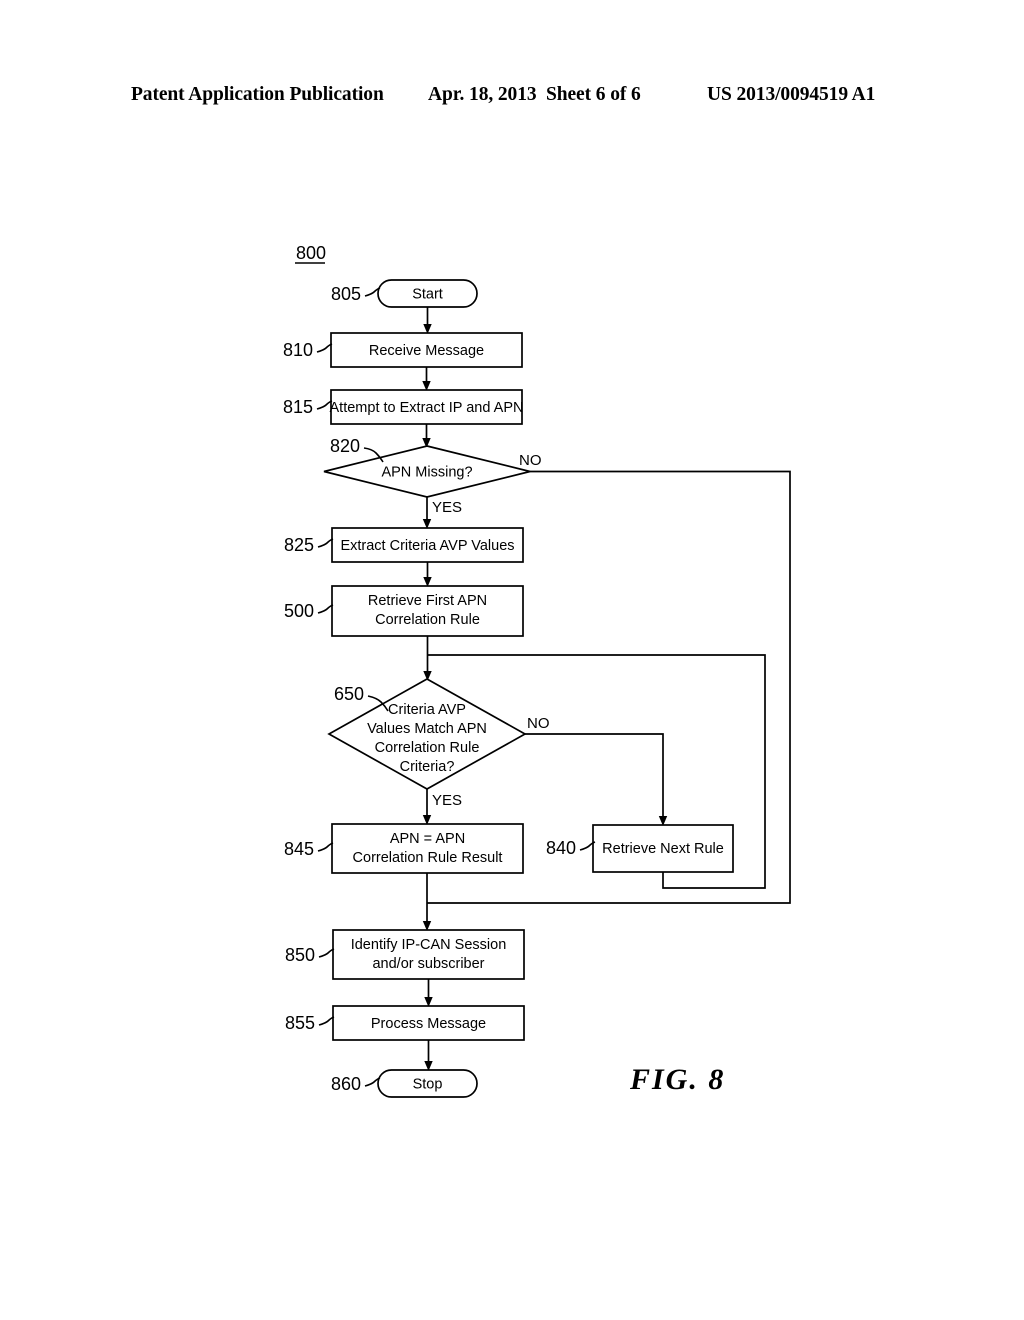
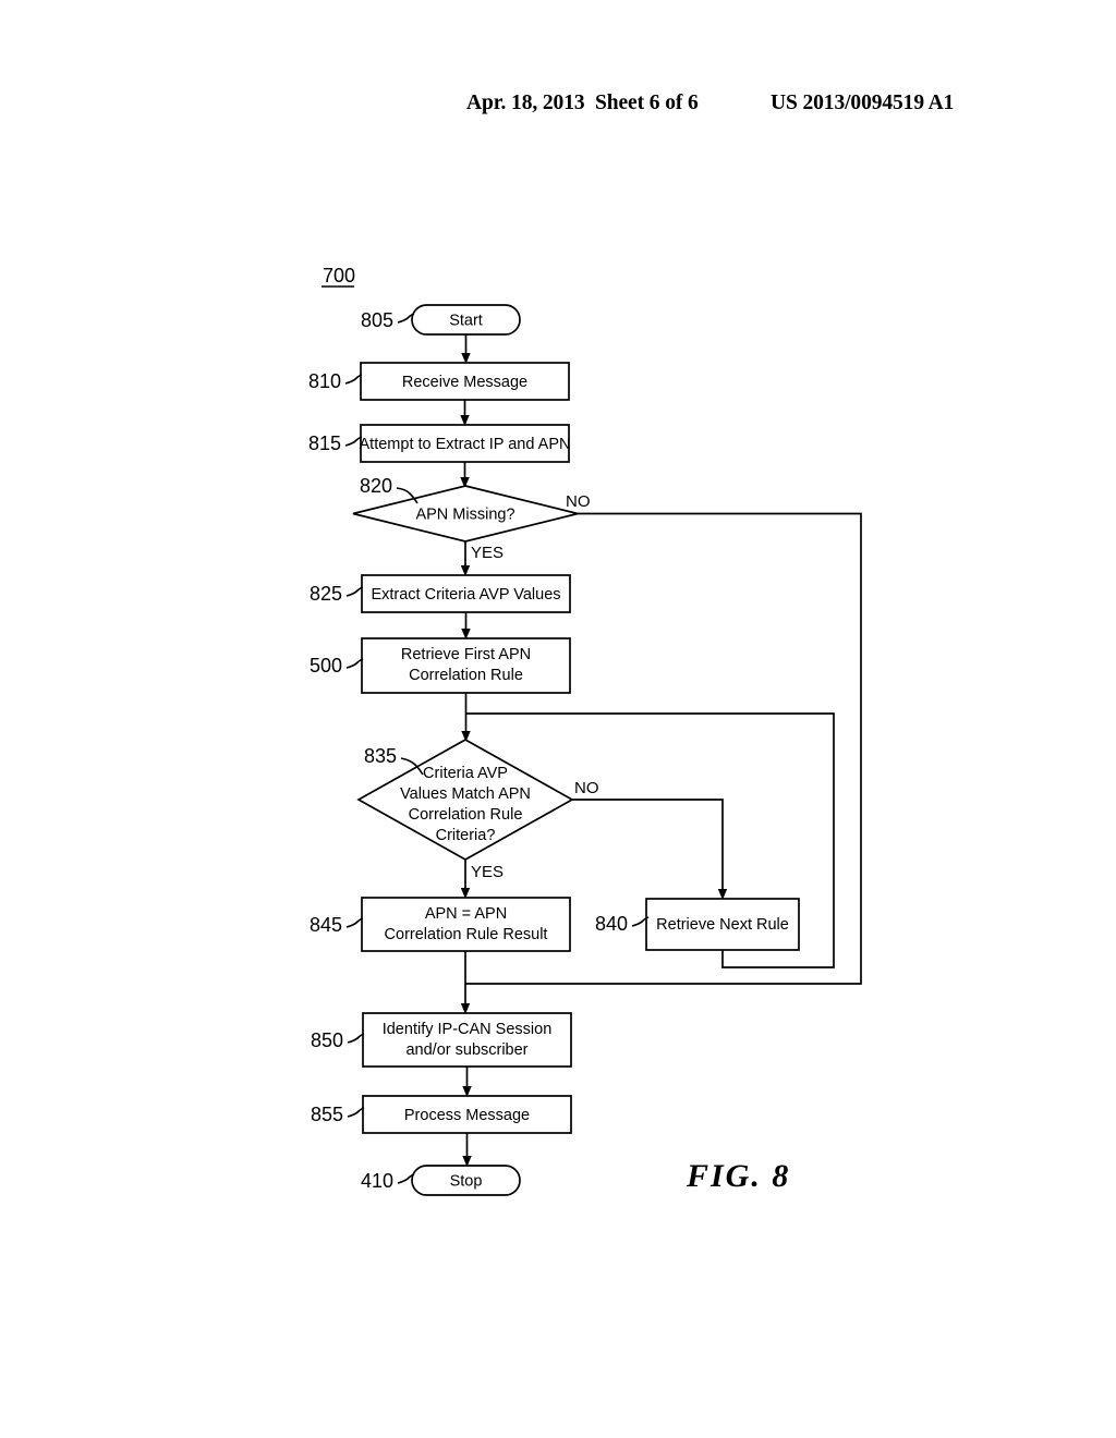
- Patent Application Publication
  Apr. 18, 2013
  Sheet 6 of 6
  US 2013/0094519 A1
- 800
+ 700
  Start
  805
  Receive Message
  810
  Attempt to Extract IP and APN
  815
  APN Missing?
  820
  NO
  YES
  Extract Criteria AVP Values
  825
  Retrieve First APN
  Correlation Rule
  500
  Criteria AVP
  Values Match APN
  Correlation Rule
  Criteria?
- 650
+ 835
  NO
  YES
  APN = APN
  Correlation Rule Result
  845
  Retrieve Next Rule
  840
  Identify IP-CAN Session
  and/or subscriber
  850
  Process Message
  855
  Stop
- 860
+ 410
  FIG. 8
